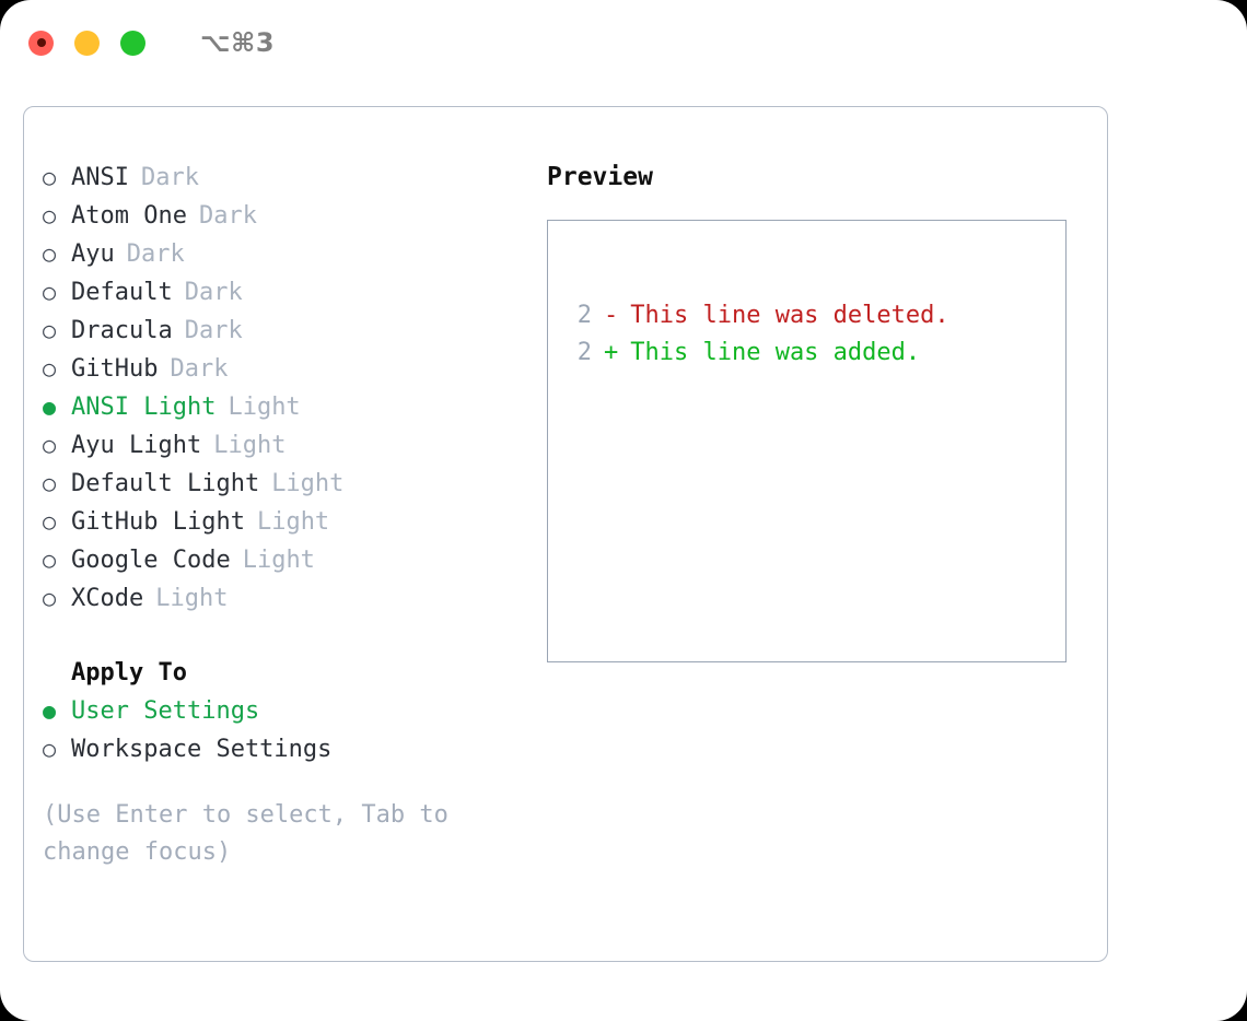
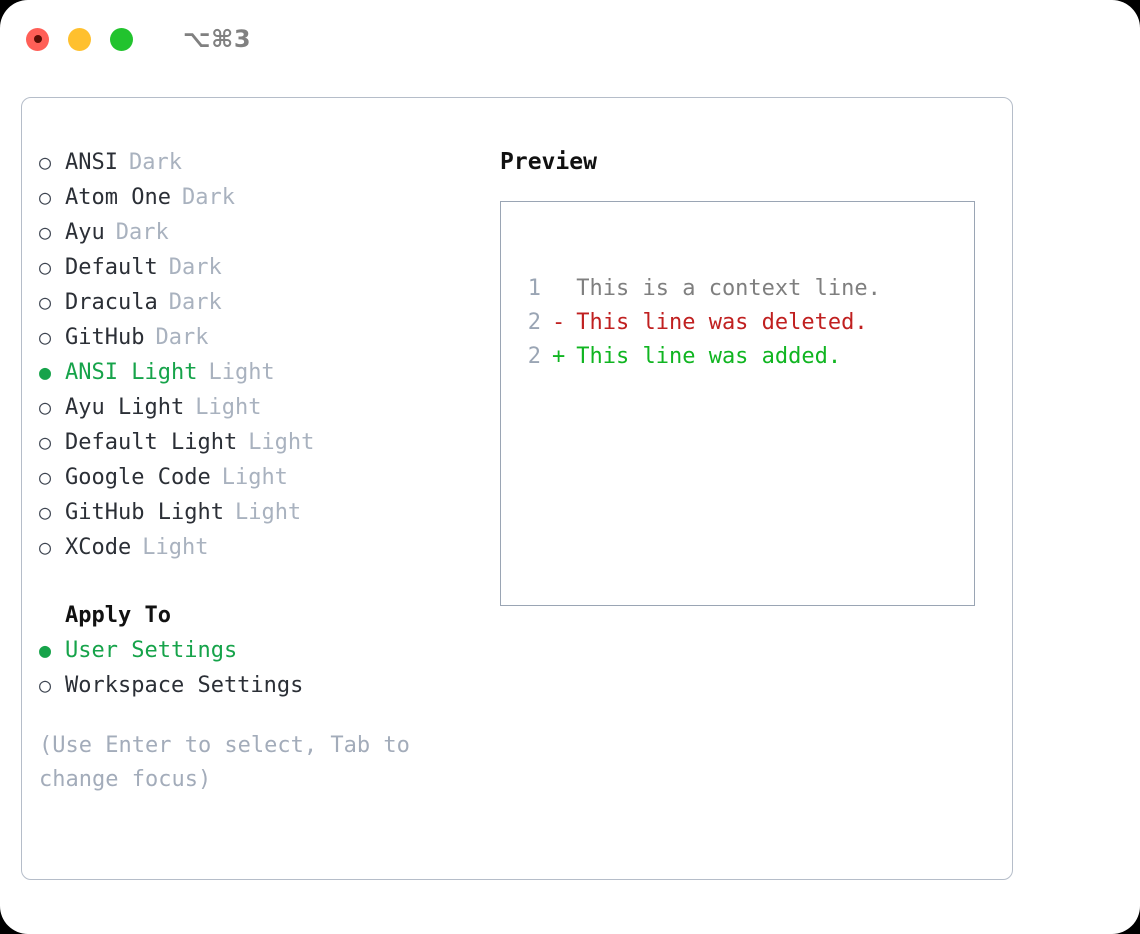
  ⌥⌘3
  ○
  ANSI
  Dark
  ○
  Atom One
  Dark
  ○
  Ayu
  Dark
  ○
  Default
  Dark
  ○
  Dracula
  Dark
  ○
  GitHub
  Dark
  ●
  ANSI Light
  Light
  ○
  Ayu Light
  Light
  ○
  Default Light
  Light
  ○
- GitHub Light
+ Google Code
  Light
  ○
- Google Code
+ GitHub Light
  Light
  ○
  XCode
  Light
  Apply To
  ●
  User Settings
  ○
  Workspace Settings
  (Use Enter to select, Tab to change focus)
  Preview
+ 1 This is a context line.
  2 - This line was deleted.
  2 + This line was added.
